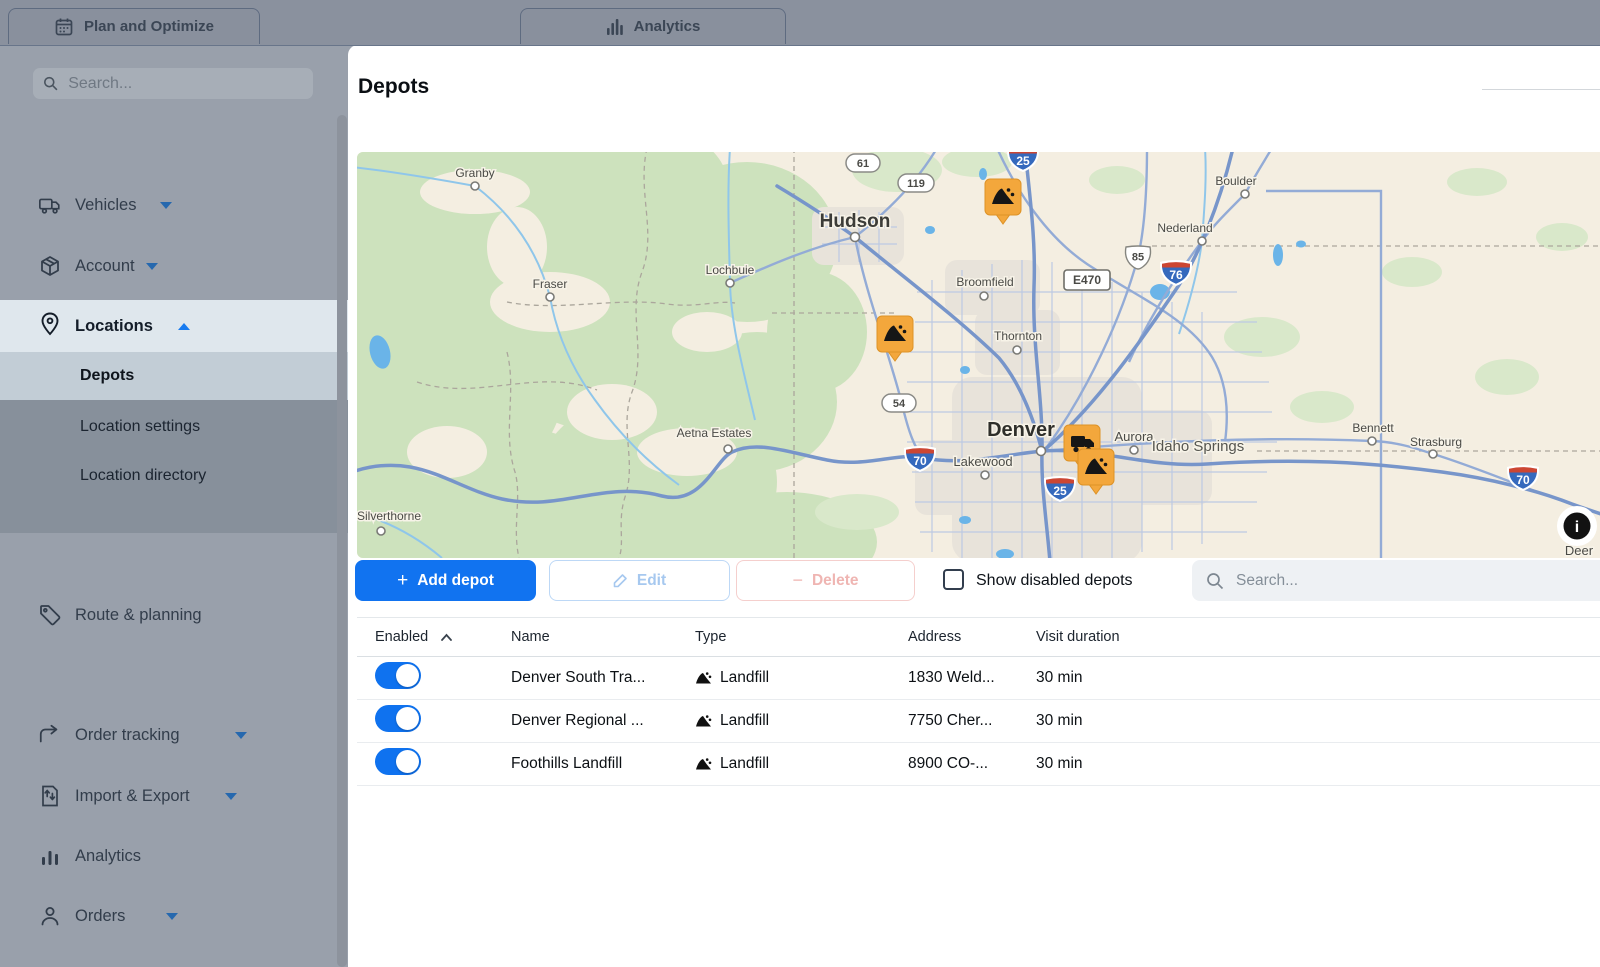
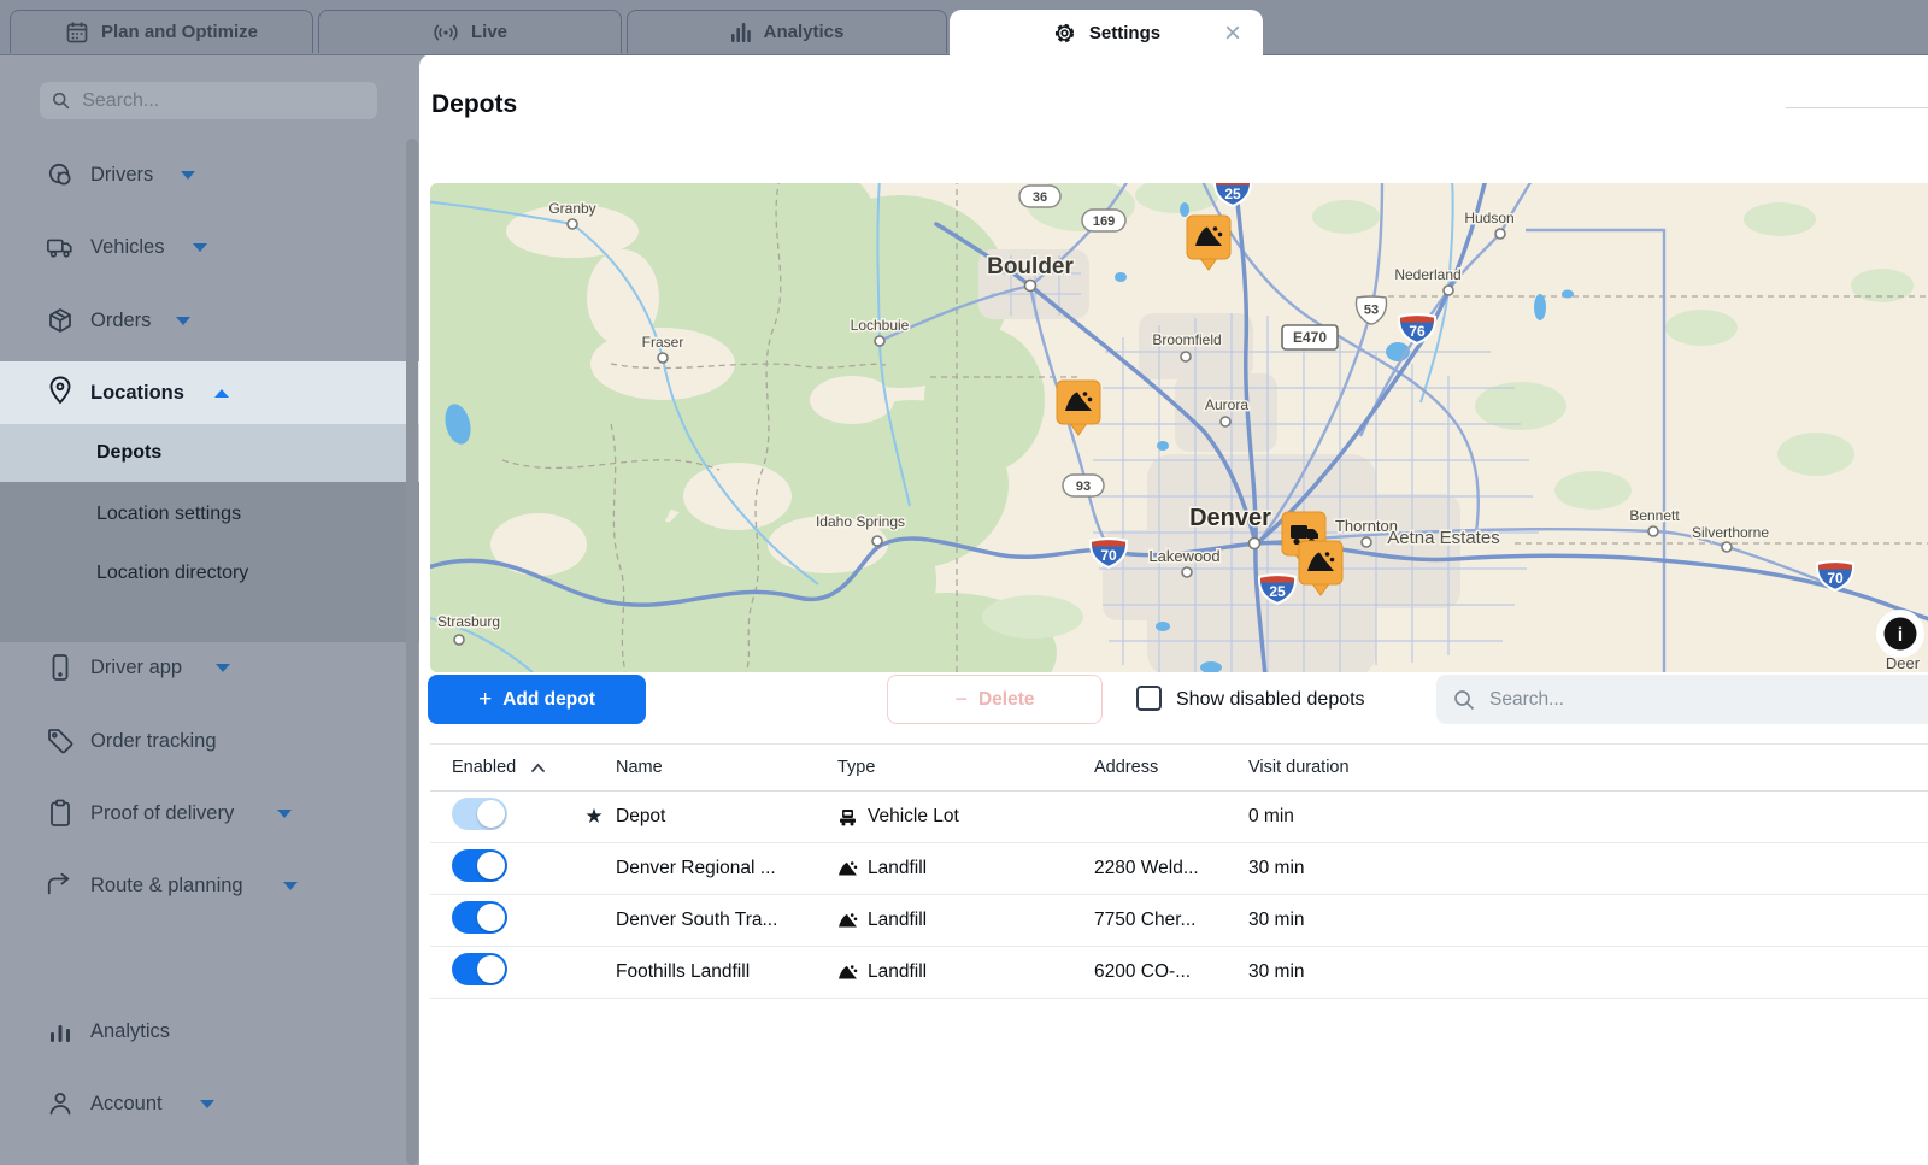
  Plan and Optimize
+ Live
  Analytics
+ Settings
+ ×
  Search...
+ Drivers
  Vehicles
- Account
+ Orders
  Locations
  Depots
  Location settings
  Location directory
+ Driver app
- Route & planning
+ Order tracking
+ Proof of delivery
- Order tracking
+ Route & planning
- Import & Export
  Analytics
- Orders
+ Account
  Depots
  Granby
  Fraser
  Lochbuie
- Aetna Estates
+ Idaho Springs
- Silverthorne
+ Strasburg
- Hudson
+ Boulder
  Broomfield
- Thornton
+ Aurora
  Denver
- Aurora
+ Thornton
- Idaho Springs
+ Aetna Estates
  Lakewood
- Boulder
+ Hudson
  Nederland
  Bennett
- Strasburg
+ Silverthorne
  Deer
- 61
+ 36
- 119
+ 169
  25
- 85
+ 53
  E470
  76
- 54
+ 93
  70
  25
  70
  i
  +
  Add depot
- Edit
  −
  Delete
  Show disabled depots
  Search...
  Enabled
  Name
  Type
  Address
  Visit duration
+ ★
+ Depot
+ Vehicle Lot
+ 0 min
- Denver South Tra...
+ Denver Regional ...
  Landfill
- 1830 Weld...
+ 2280 Weld...
  30 min
- Denver Regional ...
+ Denver South Tra...
  Landfill
  7750 Cher...
  30 min
  Foothills Landfill
  Landfill
- 8900 CO-...
+ 6200 CO-...
  30 min
